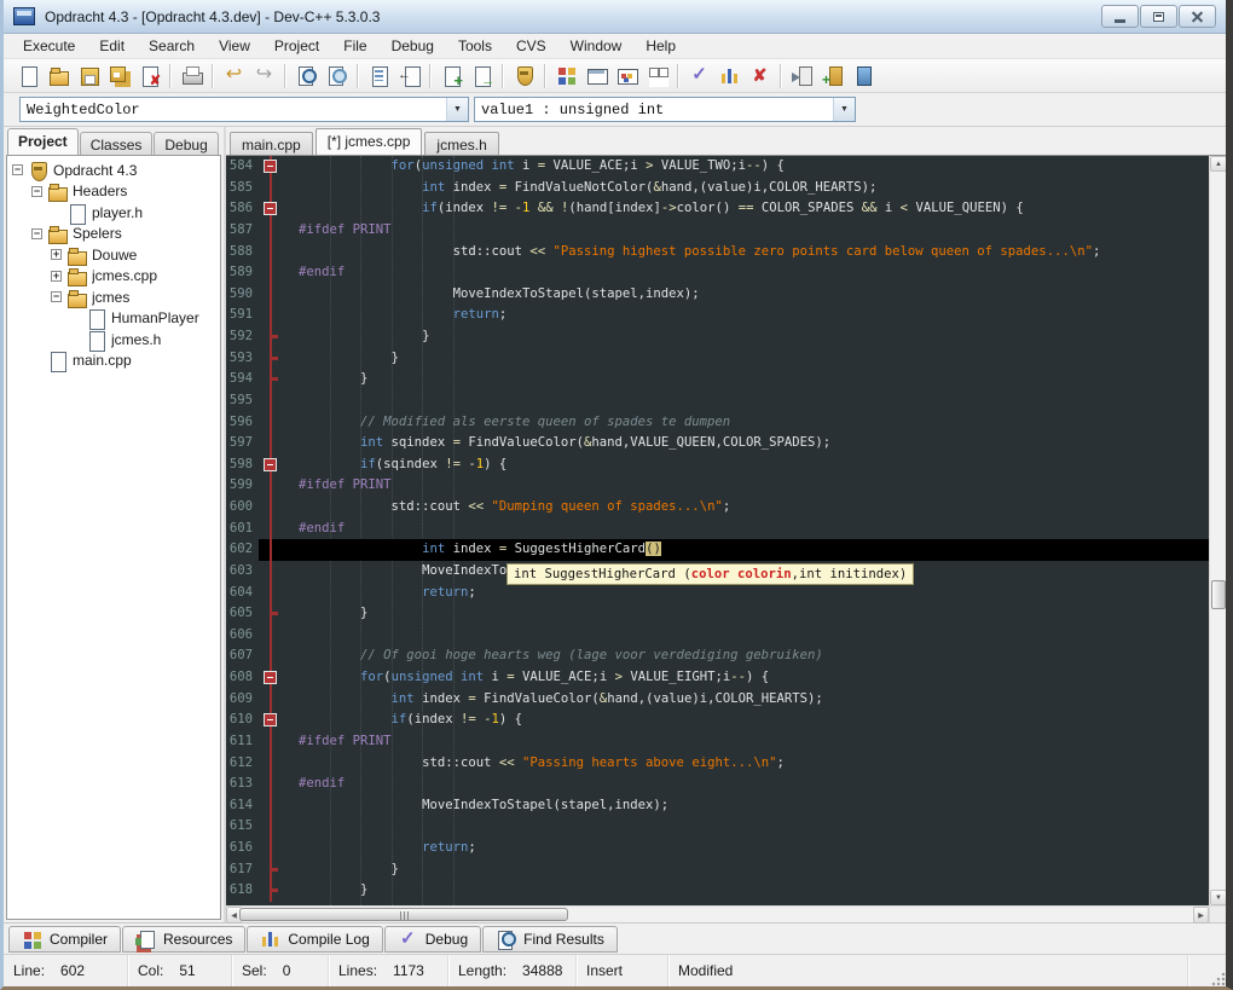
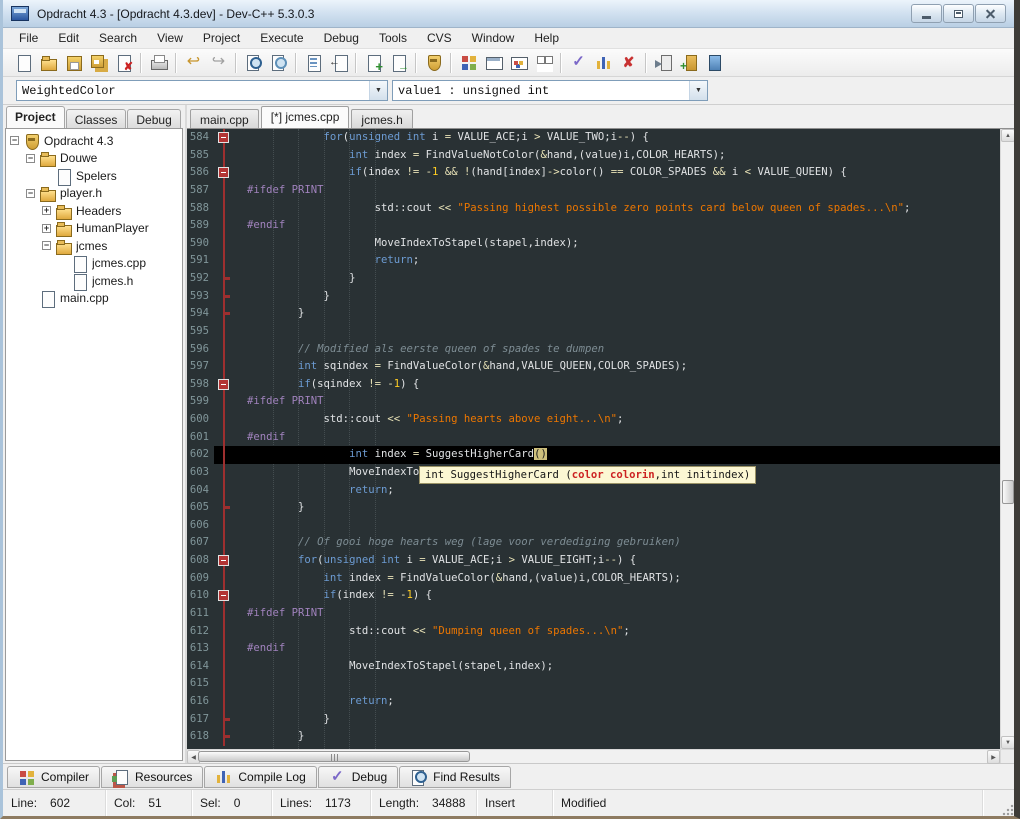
  Opdracht 4.3 - [Opdracht 4.3.dev] - Dev-C++ 5.3.0.3
- Execute
+ File
  Edit
  Search
  View
  Project
- File
+ Execute
  Debug
  Tools
  CVS
  Window
  Help
  ↩
  ↪
  ✓
  ✘
  WeightedColor
  value1 : unsigned int
  Project
  Classes
  Debug
  −
  Opdracht 4.3
  −
- Headers
+ Douwe
- player.h
+ Spelers
  −
- Spelers
+ player.h
  +
- Douwe
+ Headers
  +
- jcmes.cpp
+ HumanPlayer
  −
  jcmes
- HumanPlayer
+ jcmes.cpp
  jcmes.h
  main.cpp
  main.cpp
  [*] jcmes.cpp
  jcmes.h
  int SuggestHigherCard (color colorin,int initindex)
  584
  for(unsigned int i = VALUE_ACE;i > VALUE_TWO;i--) {
  585
  int index = FindValueNotColor(&hand,(value)i,COLOR_HEARTS);
  586
  if(index != -1 && !(hand[index]->color() == COLOR_SPADES && i < VALUE_QUEEN) {
  587
  #ifdef PRINT
  588
  std::cout << "Passing highest possible zero points card below queen of spades...\n";
  589
  #endif
  590
  MoveIndexToStapel(stapel,index);
  591
  return;
  592
  }
  593
  }
  594
  }
  595
  596
  // Modified als eerste queen of spades te dumpen
  597
  int sqindex = FindValueColor(&hand,VALUE_QUEEN,COLOR_SPADES);
  598
  if(sqindex != -1) {
  599
  #ifdef PRINT
  600
- std::cout << "Dumping queen of spades...\n";
+ std::cout << "Passing hearts above eight...\n";
  601
  #endif
  602
  int index = SuggestHigherCard()
  603
  604
  return;
  605
  }
  606
  607
  // Of gooi hoge hearts weg (lage voor verdediging gebruiken)
  608
  for(unsigned int i = VALUE_ACE;i > VALUE_EIGHT;i--) {
  609
  int index = FindValueColor(&hand,(value)i,COLOR_HEARTS);
  610
  if(index != -1) {
  611
  #ifdef PRINT
  612
- std::cout << "Passing hearts above eight...\n";
+ std::cout << "Dumping queen of spades...\n";
  613
  #endif
  614
  MoveIndexToStapel(stapel,index);
  615
  616
  return;
  617
  }
  618
  }
  Compiler
  Resources
  Compile Log
  ✓
  Debug
  Find Results
  Line:
  602
  Col:
  51
  Sel:
  0
  Lines:
  1173
  Length:
  34888
  Insert
  Modified
